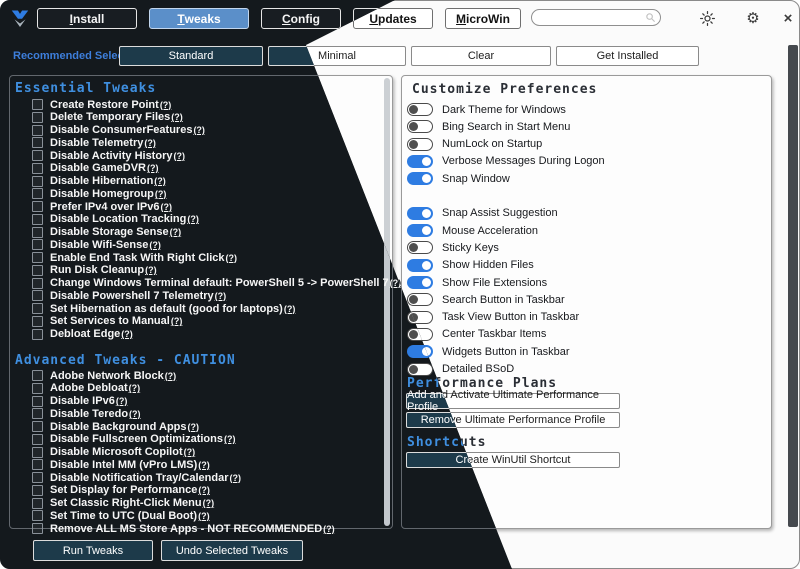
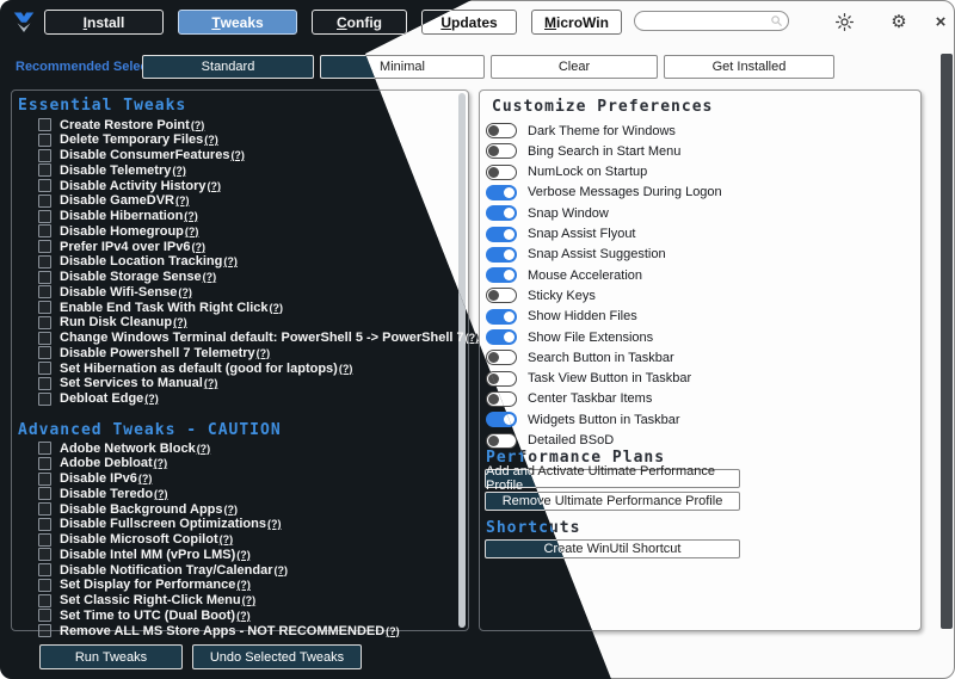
  U
  pdates
  M
  icroWin
  ⚙
  ×
  Minimal
  Clear
  Get Installed
  Customize Preferences
  Dark Theme for Windows
  Bing Search in Start Menu
  NumLock on Startup
  Verbose Messages During Logon
  Snap Window
+ Snap Assist Flyout
  Snap Assist Suggestion
  Mouse Acceleration
  Sticky Keys
  Show Hidden Files
  Show File Extensions
  Search Button in Taskbar
  Task View Button in Taskbar
  Center Taskbar Items
  Widgets Button in Taskbar
  Detailed BSoD
  ormance Plans
  d Activate Ultimate Performance
  e Ultimate Performance Profile
  eate WinUtil Shortcut
  I
  nstall
  T
  weaks
  C
  onfig
  Standard
  Essential Tweaks
  Create Restore Point
  (?)
  Delete Temporary Files
  (?)
  Disable ConsumerFeatures
  (?)
  Disable Telemetry
  (?)
  Disable Activity History
  (?)
  Disable GameDVR
  (?)
  Disable Hibernation
  (?)
  Disable Homegroup
  (?)
  Prefer IPv4 over IPv6
  (?)
  Disable Location Tracking
  (?)
  Disable Storage Sense
  (?)
  Disable Wifi-Sense
  (?)
  Enable End Task With Right Click
  (?)
  Run Disk Cleanup
  (?)
  Change Windows Terminal default: PowerShell 5 -> PowerShell 7
  Disable Powershell 7 Telemetry
  (?)
  Set Hibernation as default (good for laptops)
  (?)
  Set Services to Manual
  (?)
  Debloat Edge
  (?)
  Advanced Tweaks - CAUTION
  Adobe Network Block
  (?)
  Adobe Debloat
  (?)
  Disable IPv6
  (?)
  Disable Teredo
  (?)
  Disable Background Apps
  (?)
  Disable Fullscreen Optimizations
  (?)
  Disable Microsoft Copilot
  (?)
  Disable Intel MM (vPro LMS)
  (?)
  Disable Notification Tray/Calendar
  (?)
  Set Display for Performance
  (?)
  Set Classic Right-Click Menu
  (?)
  Set Time to UTC (Dual Boot)
  (?)
  Remove ALL MS Store Apps - NOT RECOMMENDED
  (?)
  Run Tweaks
  Undo Selected Tweaks
